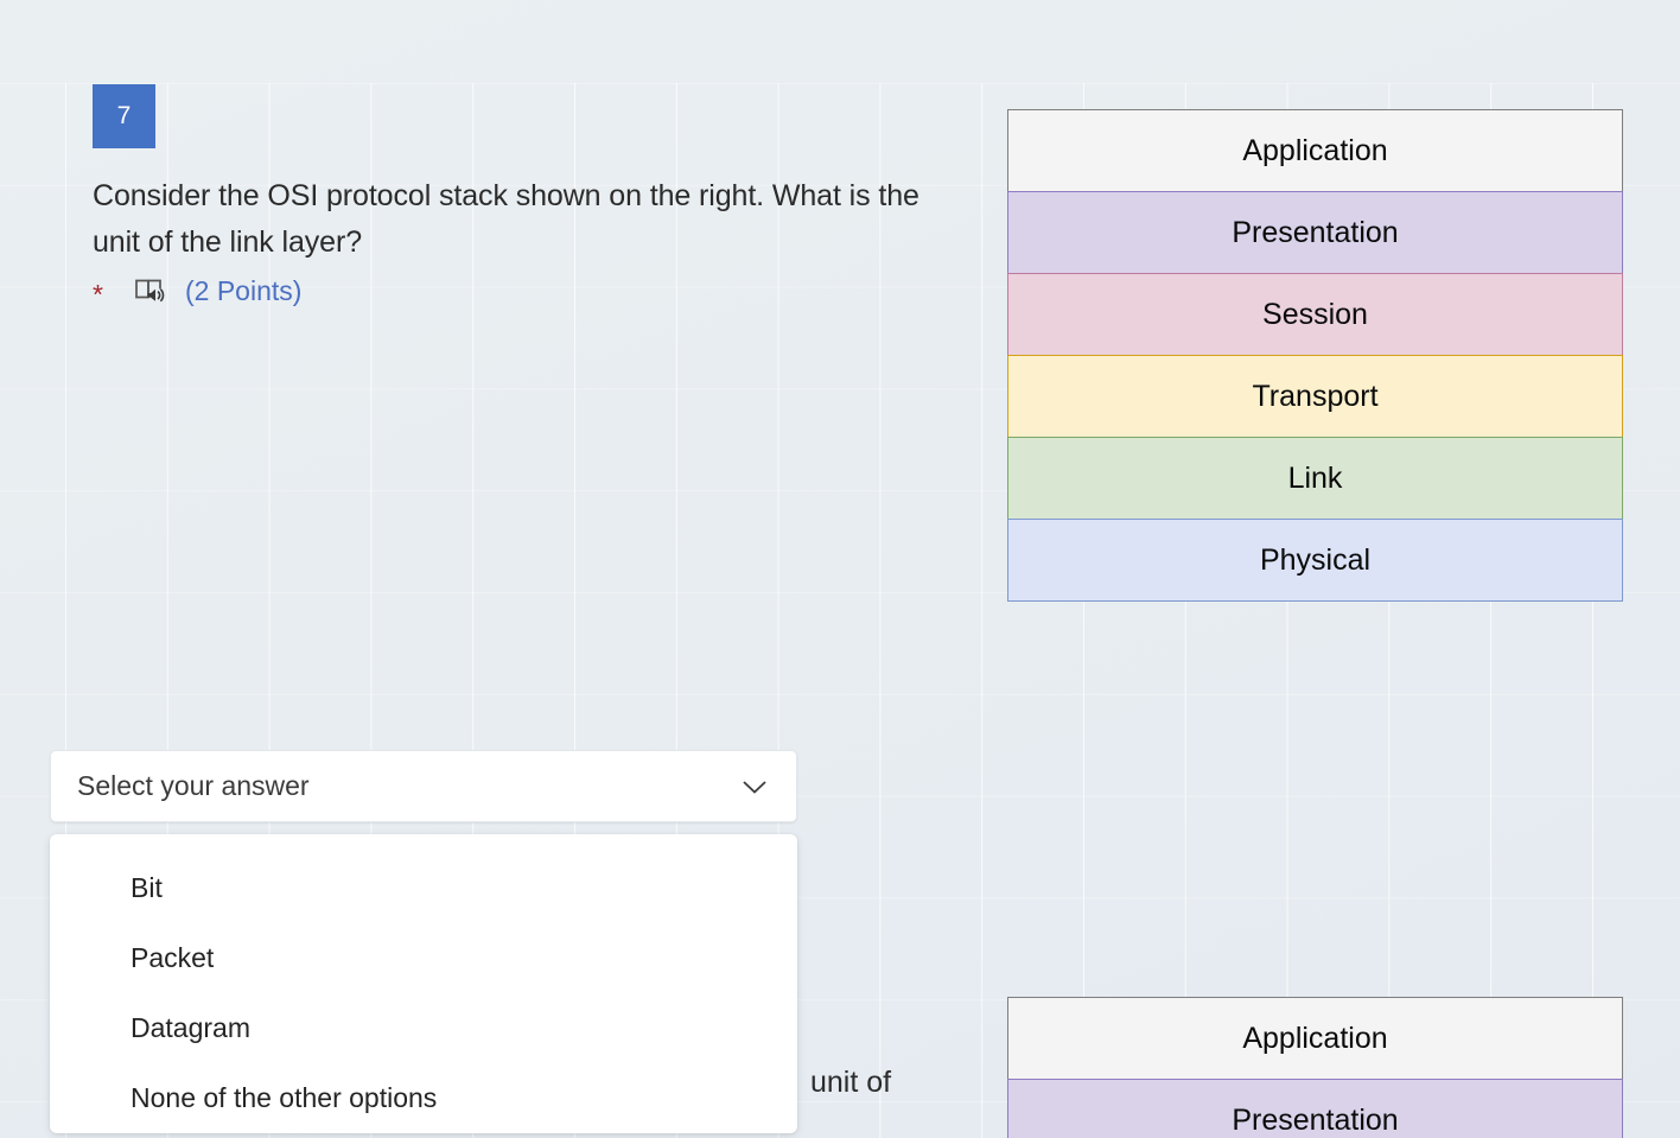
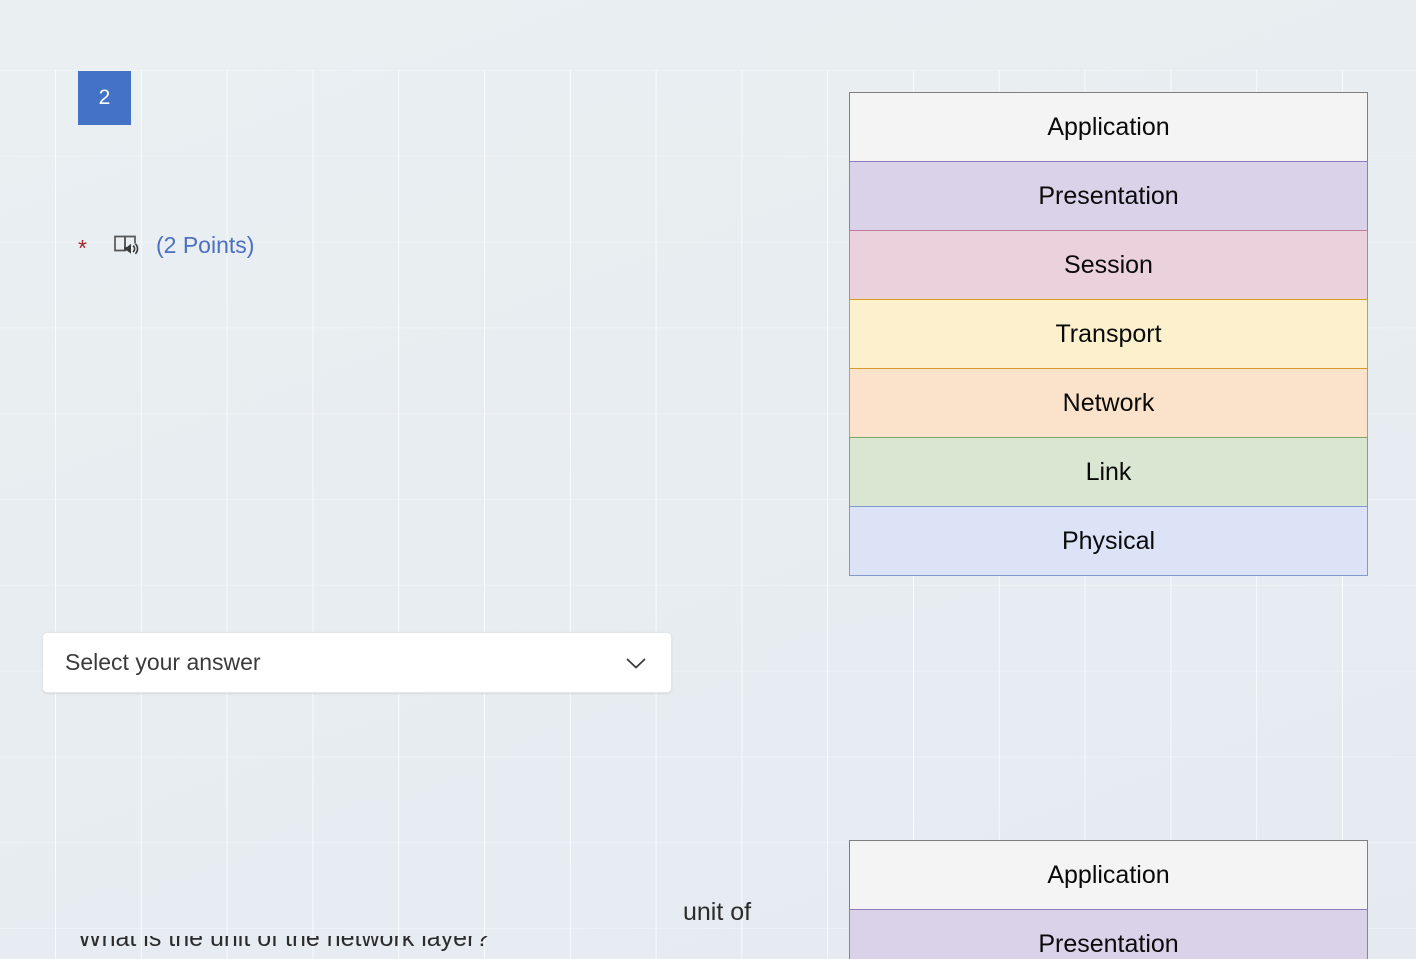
- 7
+ 2
- Consider the OSI protocol stack shown on the right. What is the unit of the link layer?
  *
  (2 Points)
  Application
  Presentation
  Session
  Transport
+ Network
  Link
  Physical
  Application
  Presentation
  Select your answer
- Bit
- Packet
- Datagram
- None of the other options
  unit of
+ What is the unit of the network layer?
